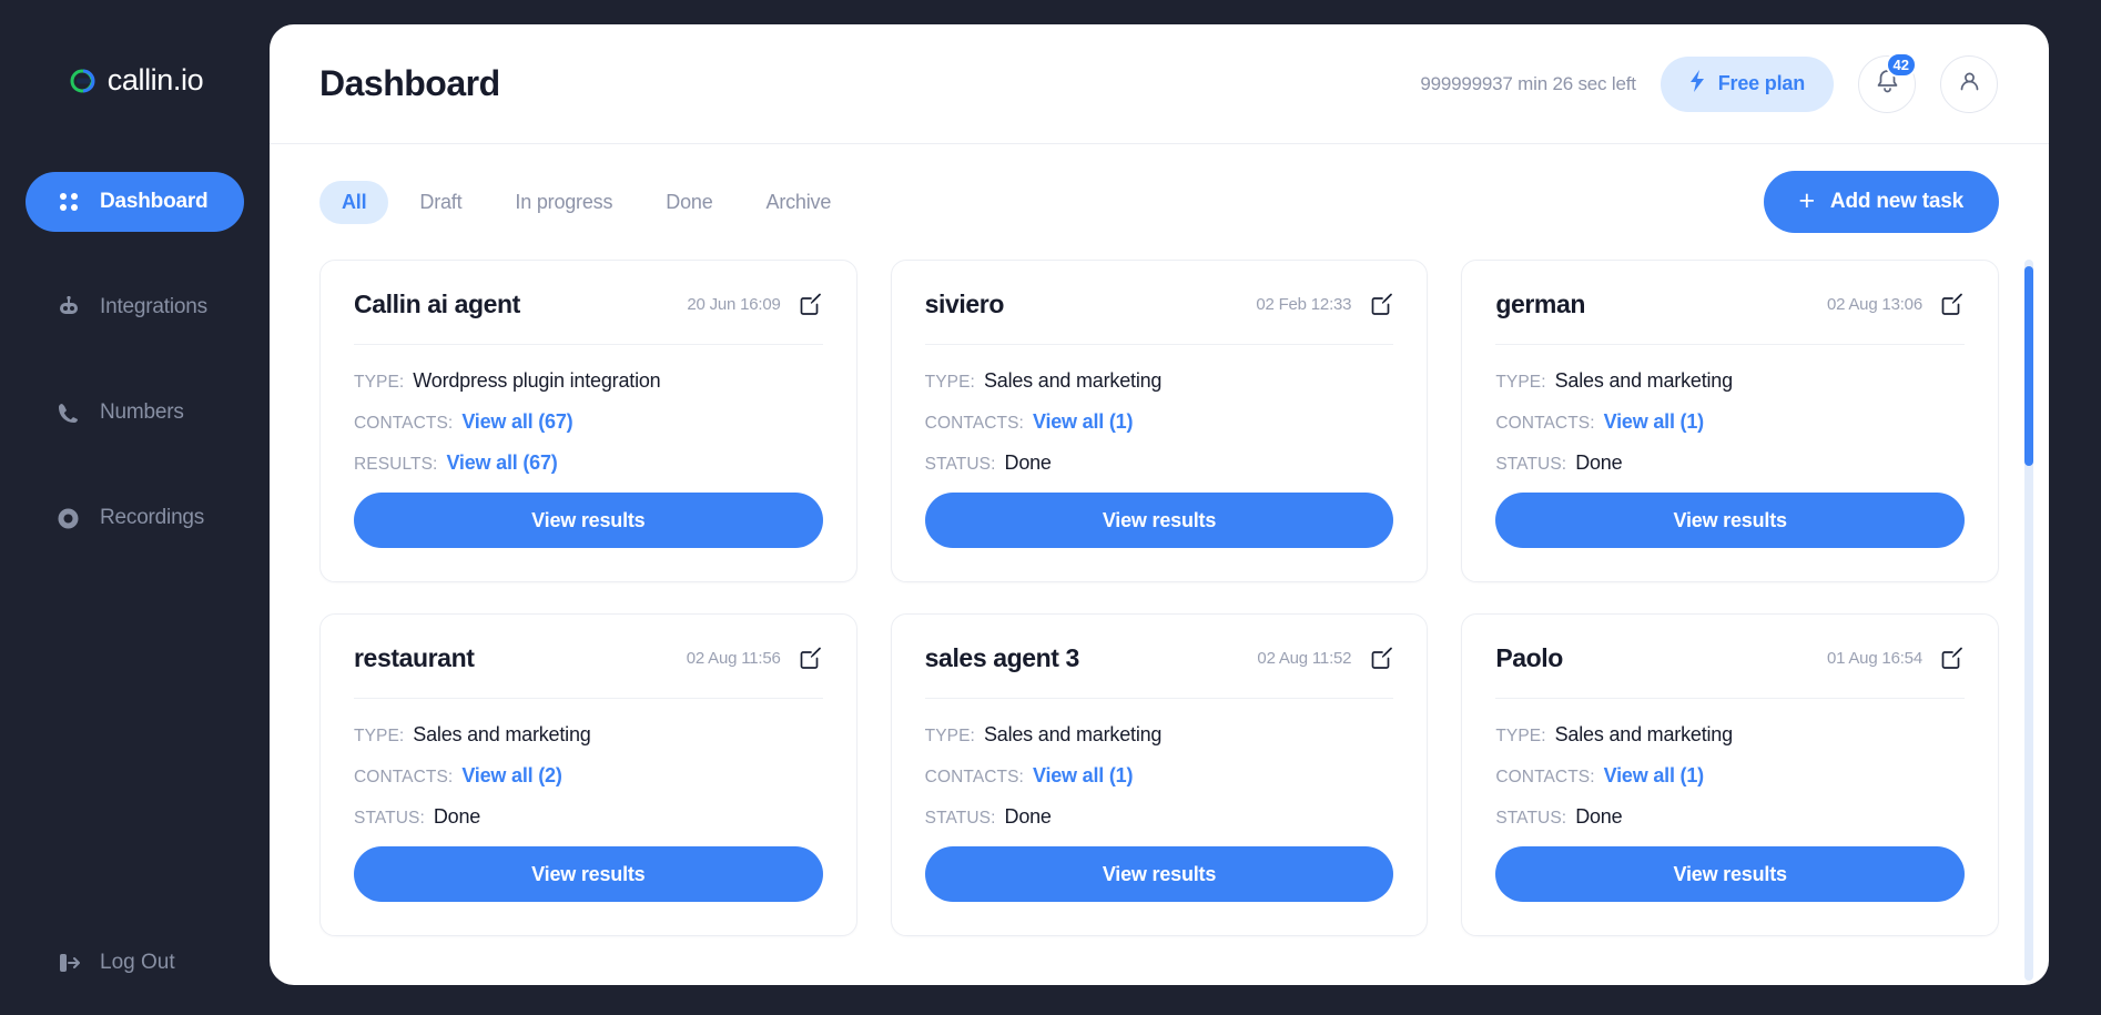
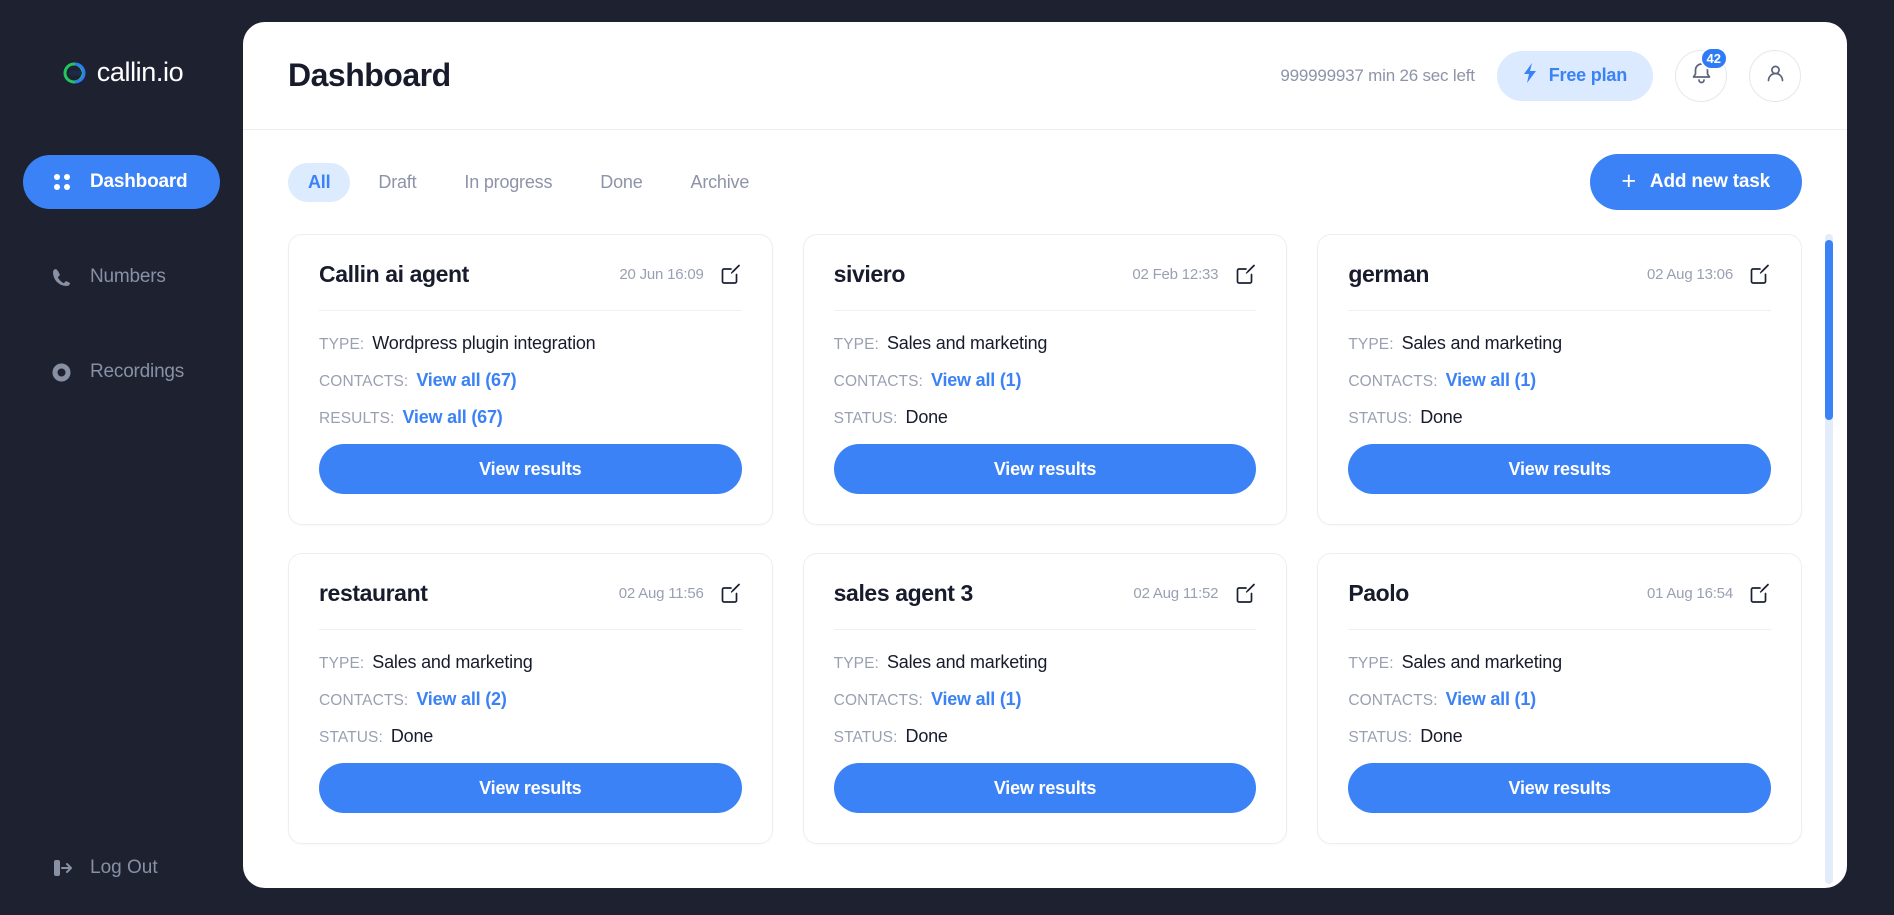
  callin.io
  Dashboard
- Integrations
  Numbers
  Recordings
  Log Out
  Dashboard
  999999937 min 26 sec left
  Free plan
  42
  All
  Draft
  In progress
  Done
  Archive
  +
  Add new task
  Callin ai agent
  20 Jun 16:09
  TYPE:
  Wordpress plugin integration
  CONTACTS:
  View all (67)
  RESULTS:
  View all (67)
  View results
  siviero
  02 Feb 12:33
  TYPE:
  Sales and marketing
  CONTACTS:
  View all (1)
  STATUS:
  Done
  View results
  german
  02 Aug 13:06
  TYPE:
  Sales and marketing
  CONTACTS:
  View all (1)
  STATUS:
  Done
  View results
  restaurant
  02 Aug 11:56
  TYPE:
  Sales and marketing
  CONTACTS:
  View all (2)
  STATUS:
  Done
  View results
  sales agent 3
  02 Aug 11:52
  TYPE:
  Sales and marketing
  CONTACTS:
  View all (1)
  STATUS:
  Done
  View results
  Paolo
  01 Aug 16:54
  TYPE:
  Sales and marketing
  CONTACTS:
  View all (1)
  STATUS:
  Done
  View results
